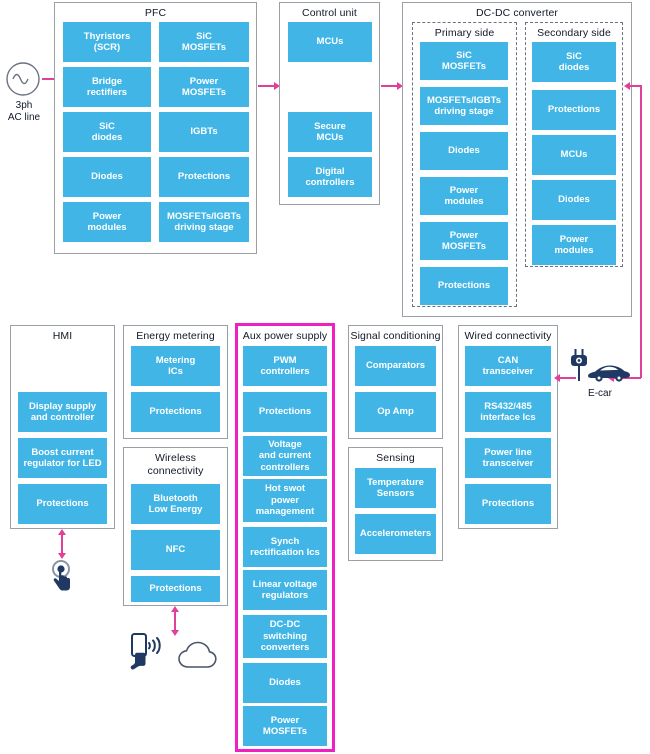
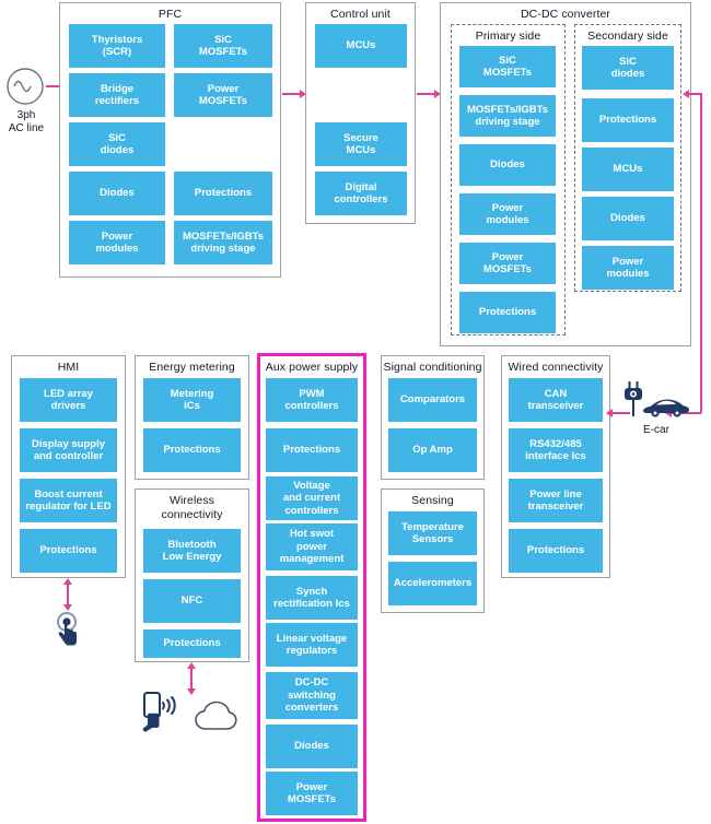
  3ph
  AC line
  PFC
  Thyristors
  (SCR)
  SiC
  MOSFETs
  Bridge
  rectifiers
  Power
  MOSFETs
  SiC
  diodes
- IGBTs
  Diodes
  Protections
  Power
  modules
  MOSFETs/IGBTs
  driving stage
  Control unit
  MCUs
  Secure
  MCUs
  Digital
  controllers
  DC-DC converter
  Primary side
  SiC
  MOSFETs
  MOSFETs/IGBTs
  driving stage
  Diodes
  Power
  modules
  Power
  MOSFETs
  Protections
  Secondary side
  SiC
  diodes
  Protections
  MCUs
  Diodes
  Power
  modules
  E-car
  HMI
+ LED array
+ drivers
  Display supply
  and controller
  Boost current
  regulator for LED
  Protections
  Energy metering
  Metering
  ICs
  Protections
  Wireless
  connectivity
  Bluetooth
  Low Energy
  NFC
  Protections
  Aux power supply
  PWM
  controllers
  Protections
  Voltage
  and current
  controllers
  Hot swot
  power
  management
  Synch
  rectification Ics
  Linear voltage
  regulators
  DC-DC
  switching
  converters
  Diodes
  Power
  MOSFETs
  Signal conditioning
  Comparators
  Op Amp
  Sensing
  Temperature
  Sensors
  Accelerometers
  Wired connectivity
  CAN
  transceiver
  RS432/485
  interface Ics
  Power line
  transceiver
  Protections
